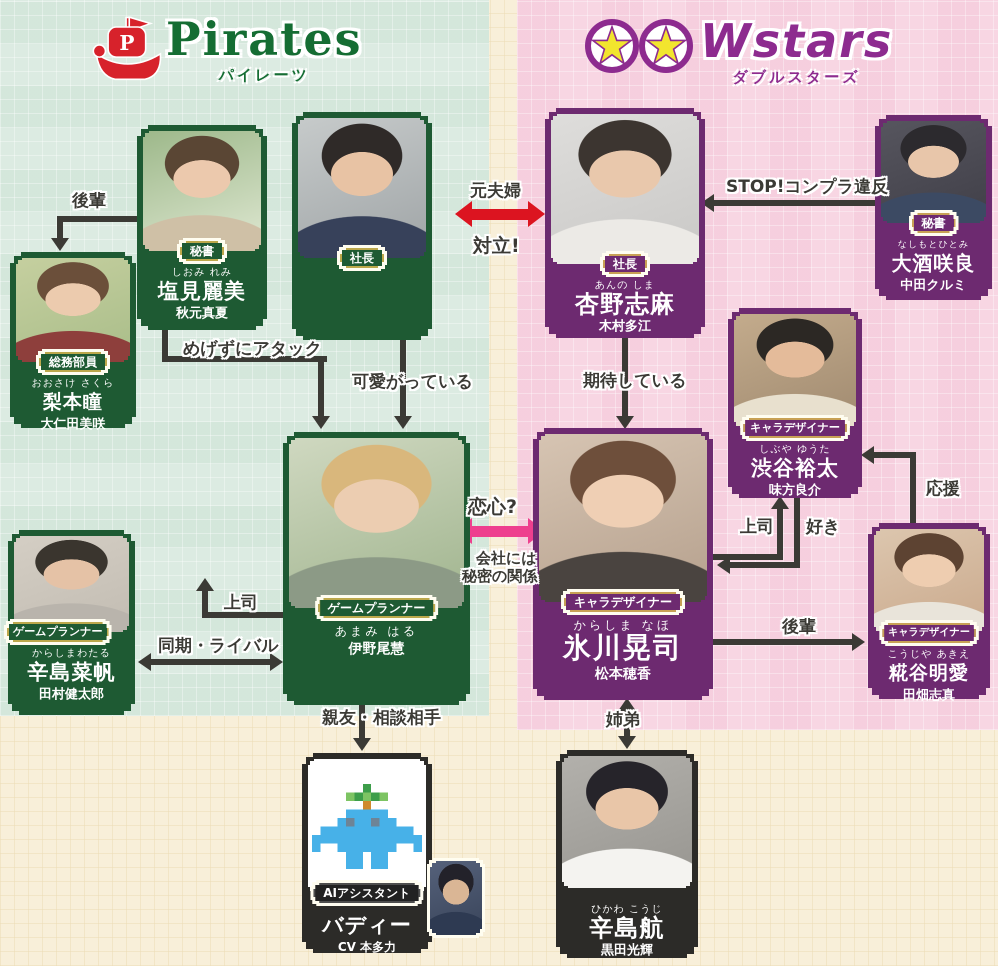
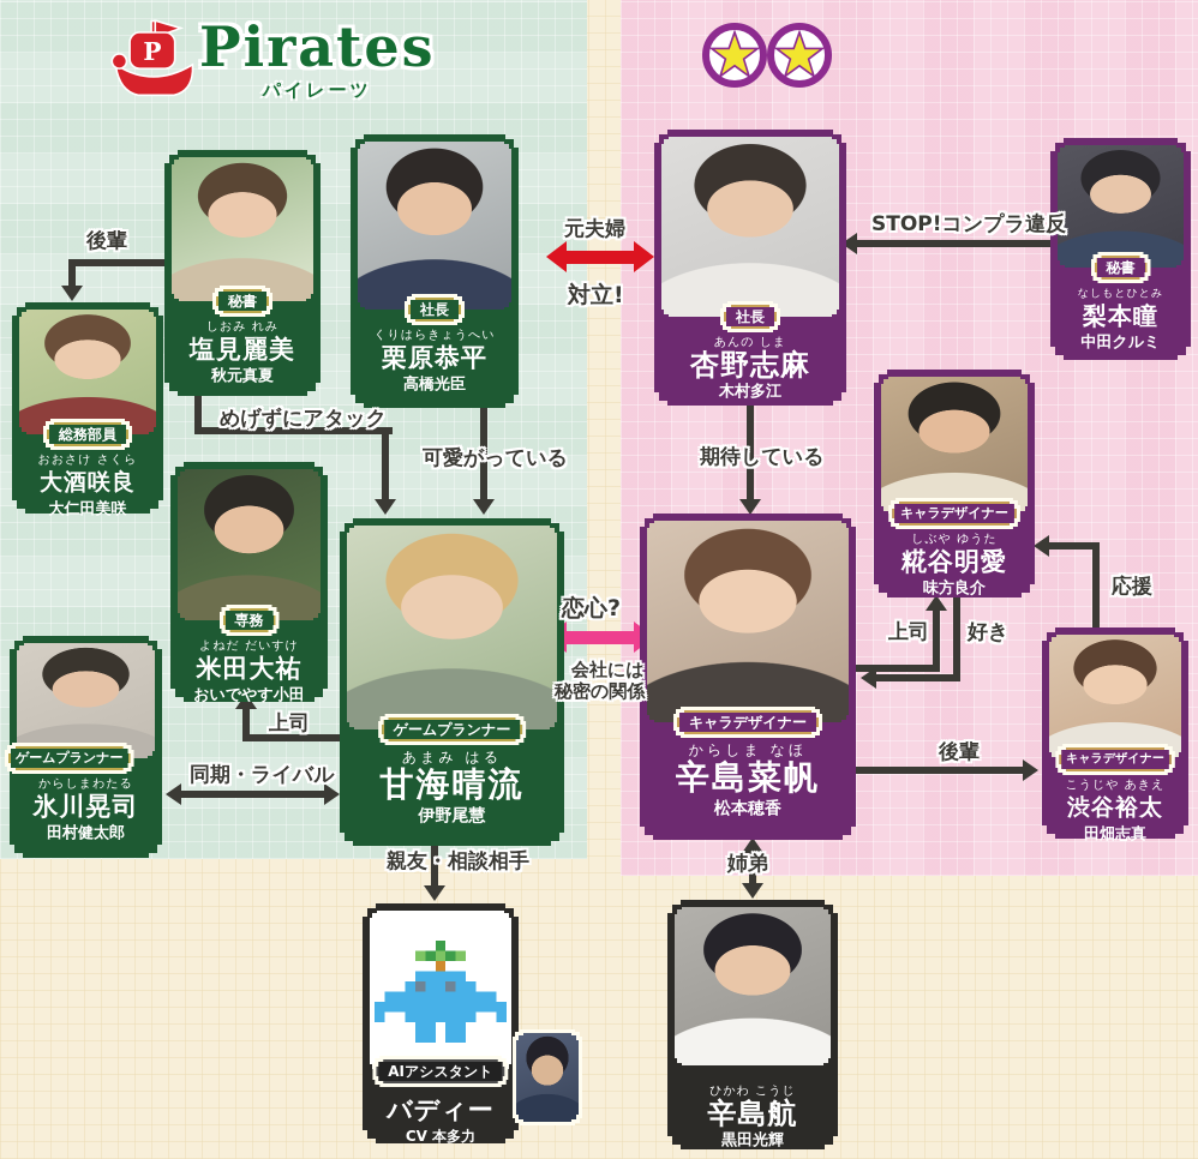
  P
  Pirates
  パイレーツ
- Wstars
- ダブルスターズ
  後輩
  めげずにアタック
  可愛がっている
  元夫婦
  対立!
  STOP!コンプラ違反
  期待している
  上司
  同期・ライバル
  恋心?
  会社には
  秘密の関係
  上司
  好き
  応援
  後輩
  親友・相談相手
  姉弟
  秘書
  しおみ れみ
  塩見麗美
  秋元真夏
  社長
+ くりはらきょうへい
+ 栗原恭平
+ 高橋光臣
  総務部員
  おおさけ さくら
- 梨本瞳
+ 大酒咲良
  大仁田美咲
+ 専務
+ よねだ だいすけ
+ 米田大祐
+ おいでやす小田
  ゲームプランナー
  からしまわたる
- 辛島菜帆
+ 氷川晃司
  田村健太郎
  ゲームプランナー
  あまみ はる
+ 甘海晴流
  伊野尾慧
  社長
  あんの しま
  杏野志麻
  木村多江
  秘書
  なしもとひとみ
- 大酒咲良
+ 梨本瞳
  中田クルミ
  キャラデザイナー
  しぶや ゆうた
- 渋谷裕太
+ 糀谷明愛
  味方良介
  キャラデザイナー
  からしま なほ
- 氷川晃司
+ 辛島菜帆
  松本穂香
  キャラデザイナー
  こうじや あきえ
- 糀谷明愛
+ 渋谷裕太
  田畑志真
  ひかわ こうじ
  辛島航
  黒田光輝
  AIアシスタント
  バディー
  CV 本多力
